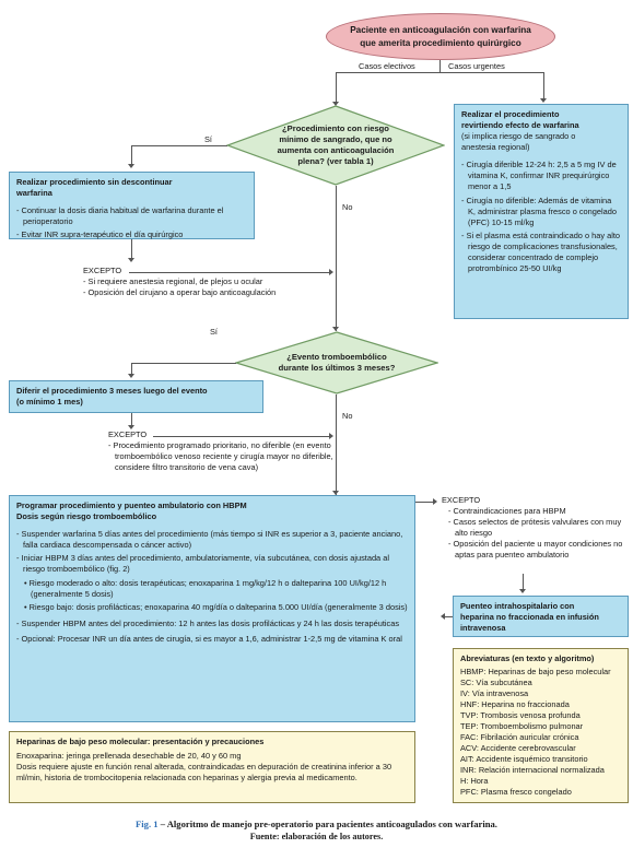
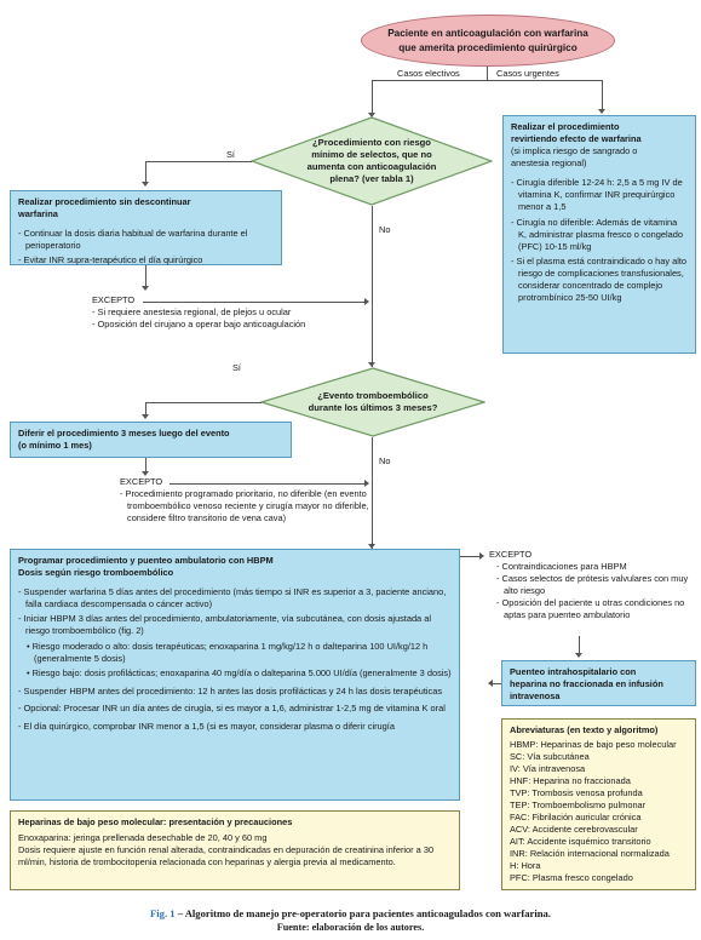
  Paciente en anticoagulación con warfarina
  que amerita procedimiento quirúrgico
  Casos electivos
  Casos urgentes
  Realizar el procedimiento
  revirtiendo efecto de warfarina
  (si implica riesgo de sangrado o
  anestesia regional)
  - Cirugía diferible 12-24 h: 2,5 a 5 mg IV de vitamina K, confirmar INR prequirúrgico menor a 1,5
  - Cirugía no diferible: Además de vitamina K, administrar plasma fresco o congelado (PFC) 10-15 ml/kg
  - Si el plasma está contraindicado o hay alto riesgo de complicaciones transfusionales, considerar concentrado de complejo protrombínico 25-50 UI/kg
  ¿Procedimiento con riesgo
- mínimo de sangrado, que no
+ mínimo de selectos, que no
  aumenta con anticoagulación
  plena? (ver tabla 1)
  Sí
  No
  Realizar procedimiento sin descontinuar
  warfarina
  - Continuar la dosis diaria habitual de warfarina durante el perioperatorio
  - Evitar INR supra-terapéutico el día quirúrgico
  EXCEPTO
  - Si requiere anestesia regional, de plejos u ocular
  - Oposición del cirujano a operar bajo anticoagulación
  ¿Evento tromboembólico
  durante los últimos 3 meses?
  Sí
  No
  Diferir el procedimiento 3 meses luego del evento
  (o mínimo 1 mes)
  EXCEPTO
  - Procedimiento programado prioritario, no diferible (en evento tromboembólico venoso reciente y cirugía mayor no diferible, considere filtro transitorio de vena cava)
  Programar procedimiento y puenteo ambulatorio con HBPM
  Dosis según riesgo tromboembólico
  - Suspender warfarina 5 días antes del procedimiento (más tiempo si INR es superior a 3, paciente anciano, falla cardiaca descompensada o cáncer activo)
  - Iniciar HBPM 3 días antes del procedimiento, ambulatoriamente, vía subcutánea, con dosis ajustada al riesgo tromboembólico (fig. 2)
  • Riesgo moderado o alto: dosis terapéuticas; enoxaparina 1 mg/kg/12 h o dalteparina 100 UI/kg/12 h (generalmente 5 dosis)
  • Riesgo bajo: dosis profilácticas; enoxaparina 40 mg/día o dalteparina 5.000 UI/día (generalmente 3 dosis)
  - Suspender HBPM antes del procedimiento: 12 h antes las dosis profilácticas y 24 h las dosis terapéuticas
  - Opcional: Procesar INR un día antes de cirugía, si es mayor a 1,6, administrar 1-2,5 mg de vitamina K oral
+ - El día quirúrgico, comprobar INR menor a 1,5 (si es mayor, considerar plasma o diferir cirugía
  EXCEPTO
  - Contraindicaciones para HBPM
  - Casos selectos de prótesis valvulares con muy alto riesgo
- - Oposición del paciente u mayor condiciones no aptas para puenteo ambulatorio
+ - Oposición del paciente u otras condiciones no aptas para puenteo ambulatorio
  Puenteo intrahospitalario con
  heparina no fraccionada en infusión
  intravenosa
  Heparinas de bajo peso molecular: presentación y precauciones
  Enoxaparina: jeringa prellenada desechable de 20, 40 y 60 mg
  Dosis requiere ajuste en función renal alterada, contraindicadas en depuración de creatinina inferior a 30 ml/min, historia de trombocitopenia relacionada con heparinas y alergia previa al medicamento.
  Abreviaturas (en texto y algoritmo)
  HBMP: Heparinas de bajo peso molecular
  SC: Vía subcutánea
  IV: Vía intravenosa
  HNF: Heparina no fraccionada
  TVP: Trombosis venosa profunda
  TEP: Tromboembolismo pulmonar
  FAC: Fibrilación auricular crónica
  ACV: Accidente cerebrovascular
  AIT: Accidente isquémico transitorio
  INR: Relación internacional normalizada
  H: Hora
  PFC: Plasma fresco congelado
  Fig. 1 – Algoritmo de manejo pre-operatorio para pacientes anticoagulados con warfarina.
  Fuente: elaboración de los autores.
